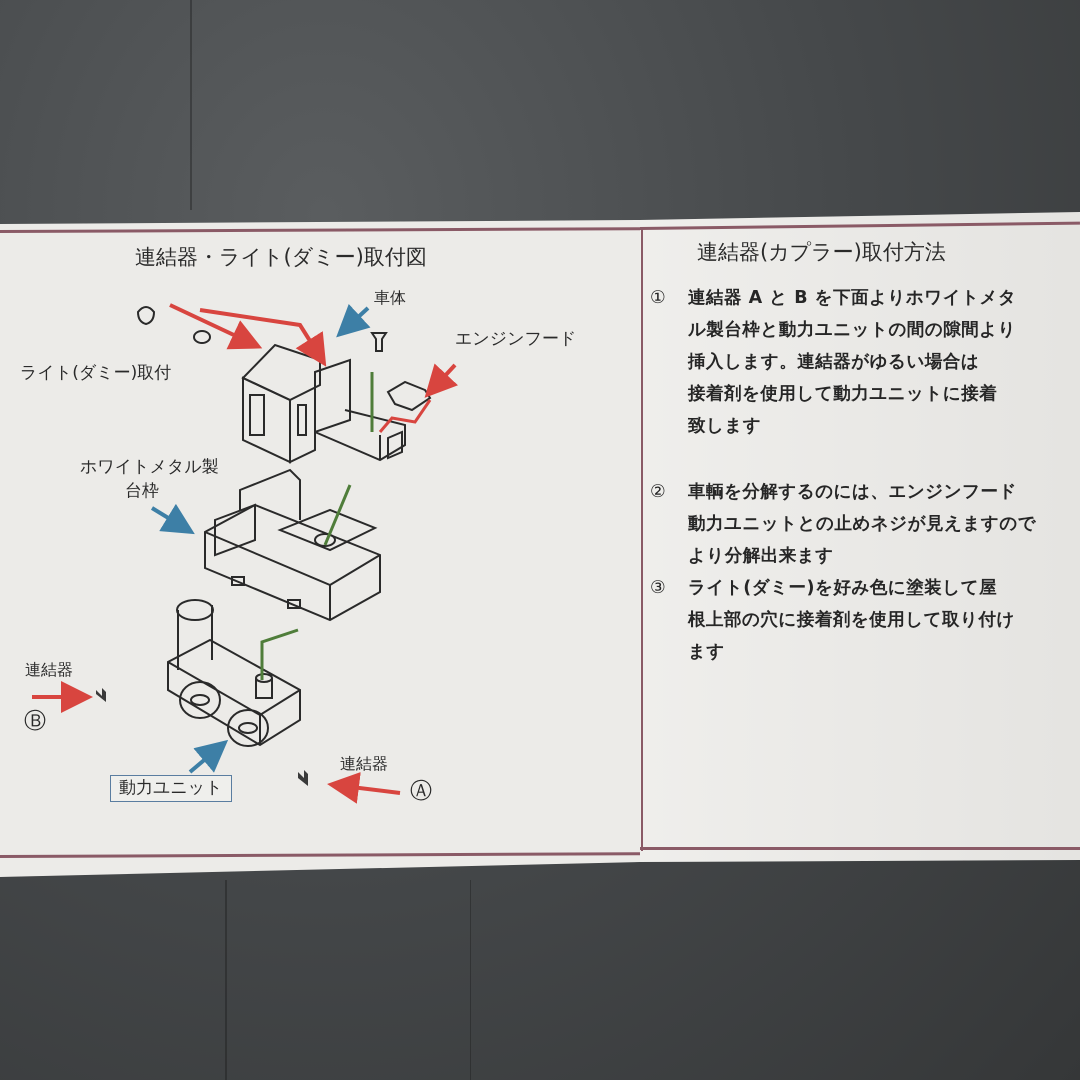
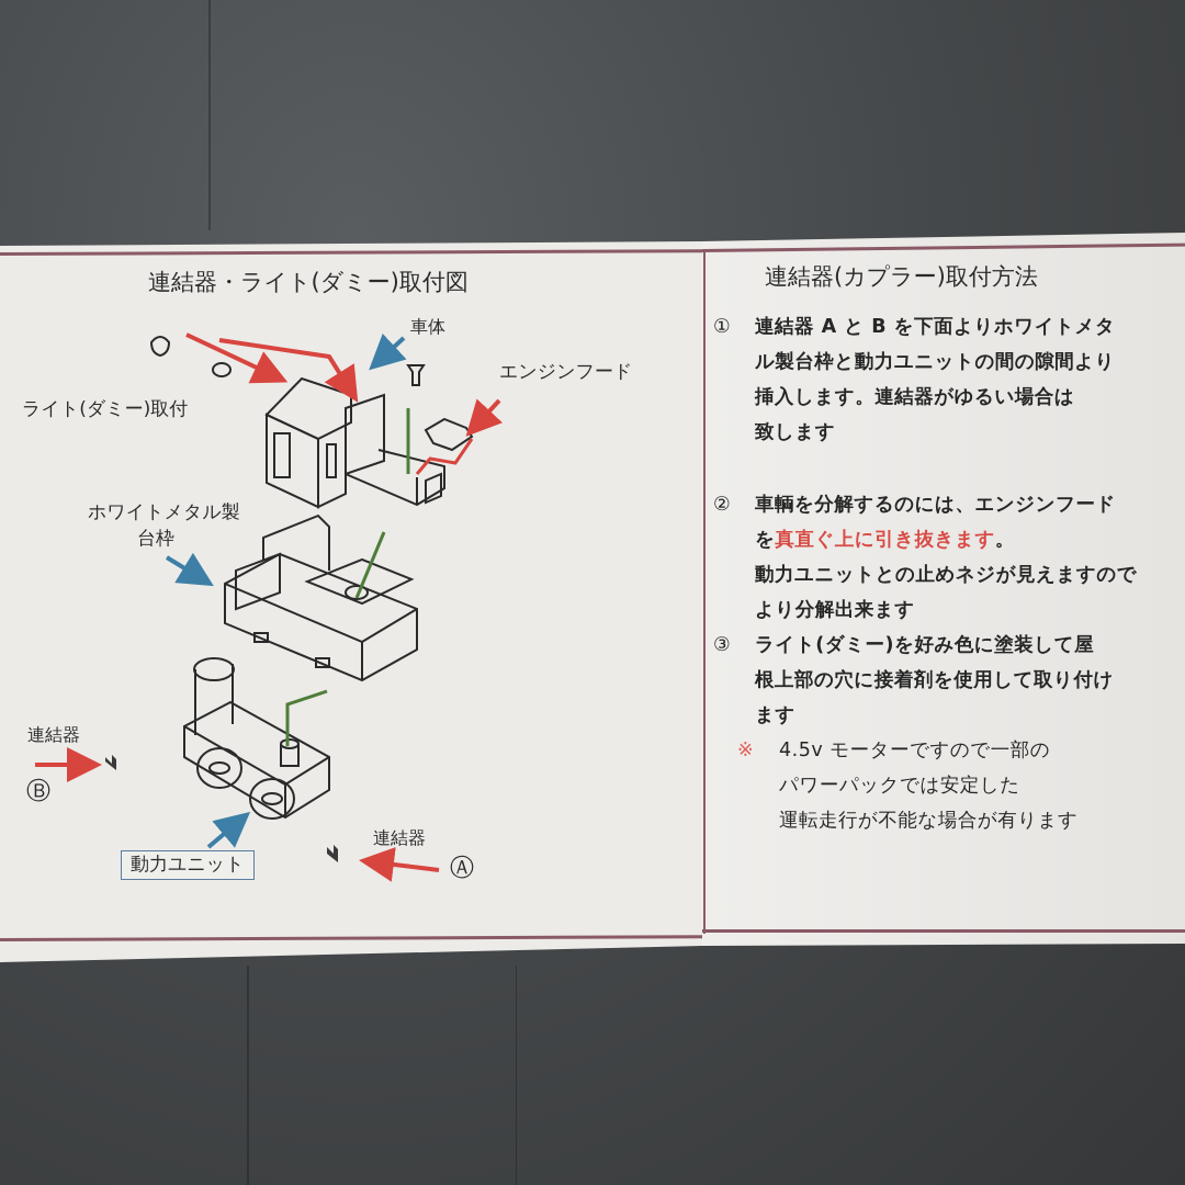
  連結器・ライト(ダミー)取付図
  車体
  エンジンフード
  ライト(ダミー)取付
  ホワイトメタル製
  台枠
  連結器
  Ⓑ
  連結器
  Ⓐ
  動力ユニット
  連結器(カプラー)取付方法
  ① 連結器 A と B を下面よりホワイトメタ
  ル製台枠と動力ユニットの間の隙間より
  挿入します。連結器がゆるい場合は
- 接着剤を使用して動力ユニットに接着
  致します
  ② 車輌を分解するのには、エンジンフード
+ を真直ぐ上に引き抜きます。
  動力ユニットとの止めネジが見えますので
  より分解出来ます
  ③ ライト(ダミー)を好み色に塗装して屋
  根上部の穴に接着剤を使用して取り付け
  ます
+ ※ 4.5v モーターですので一部の
+ パワーパックでは安定した
+ 運転走行が不能な場合が有ります
